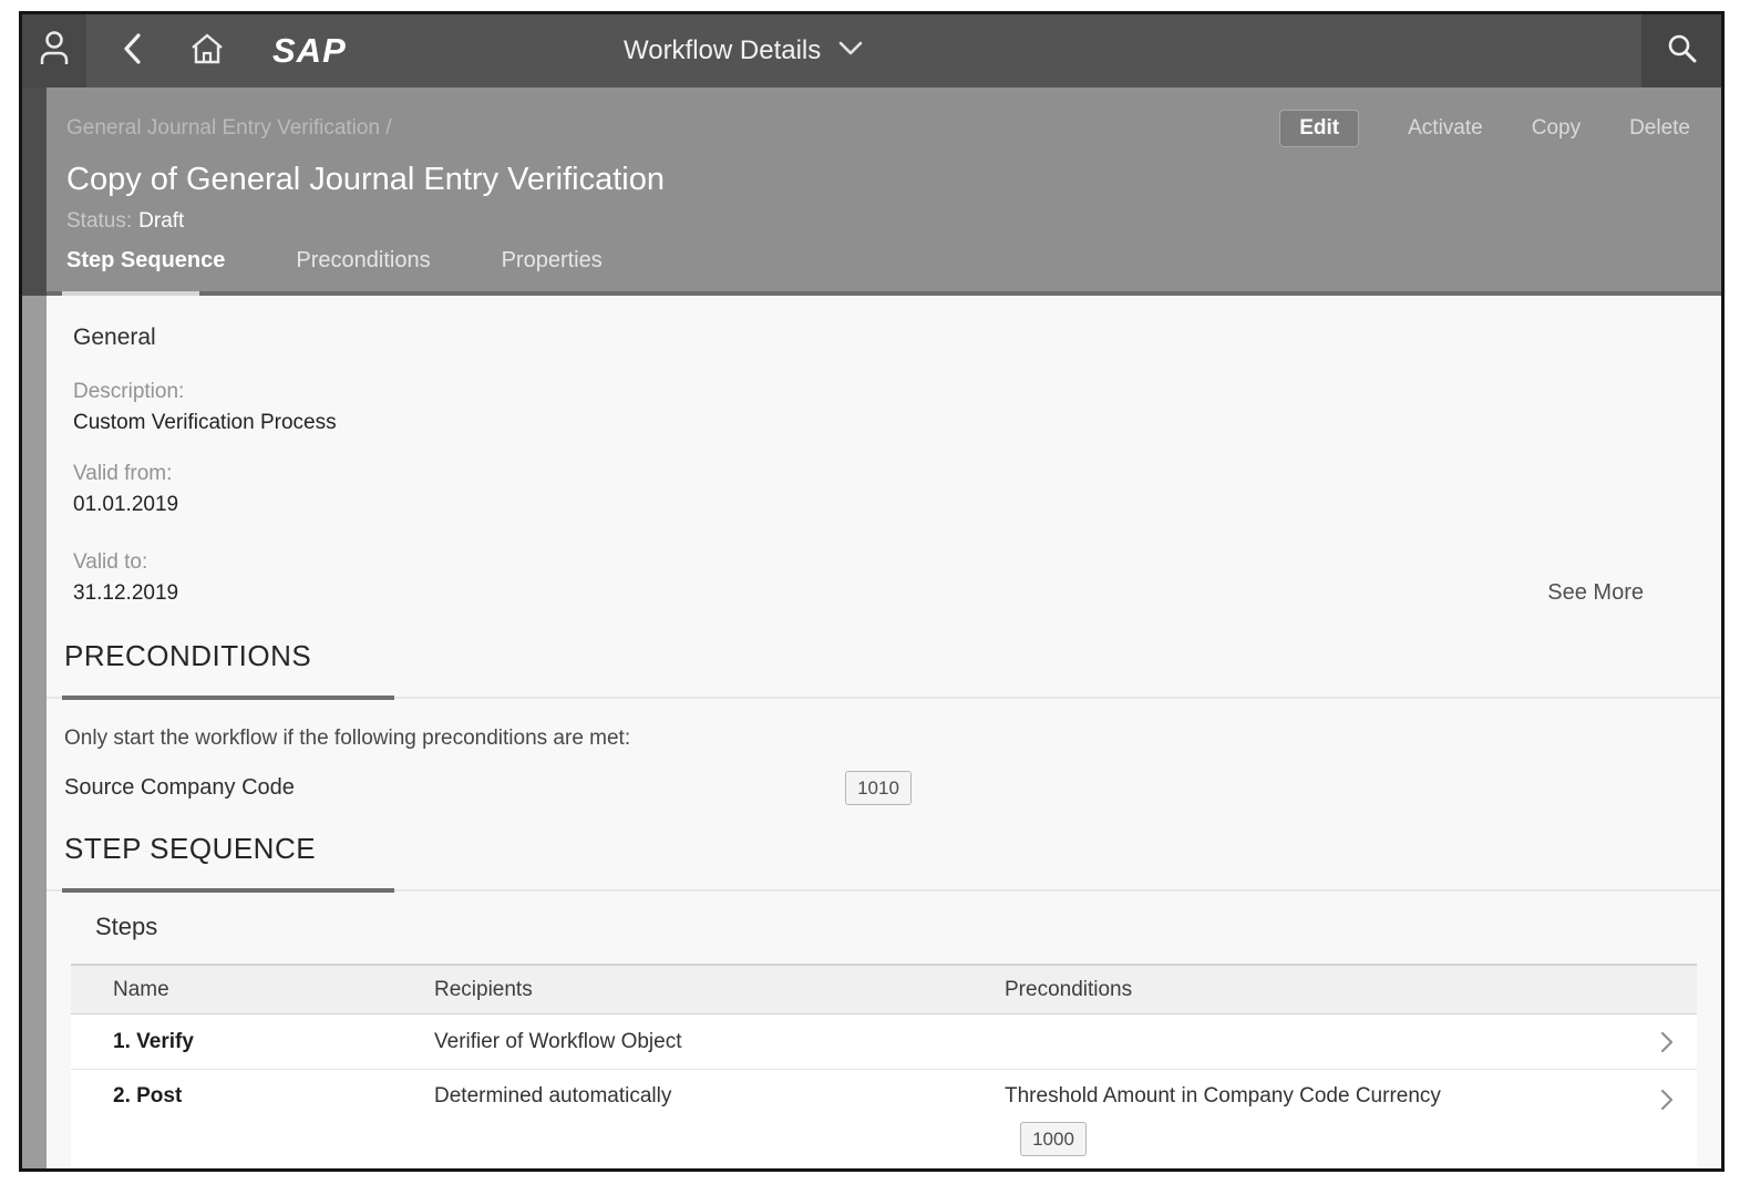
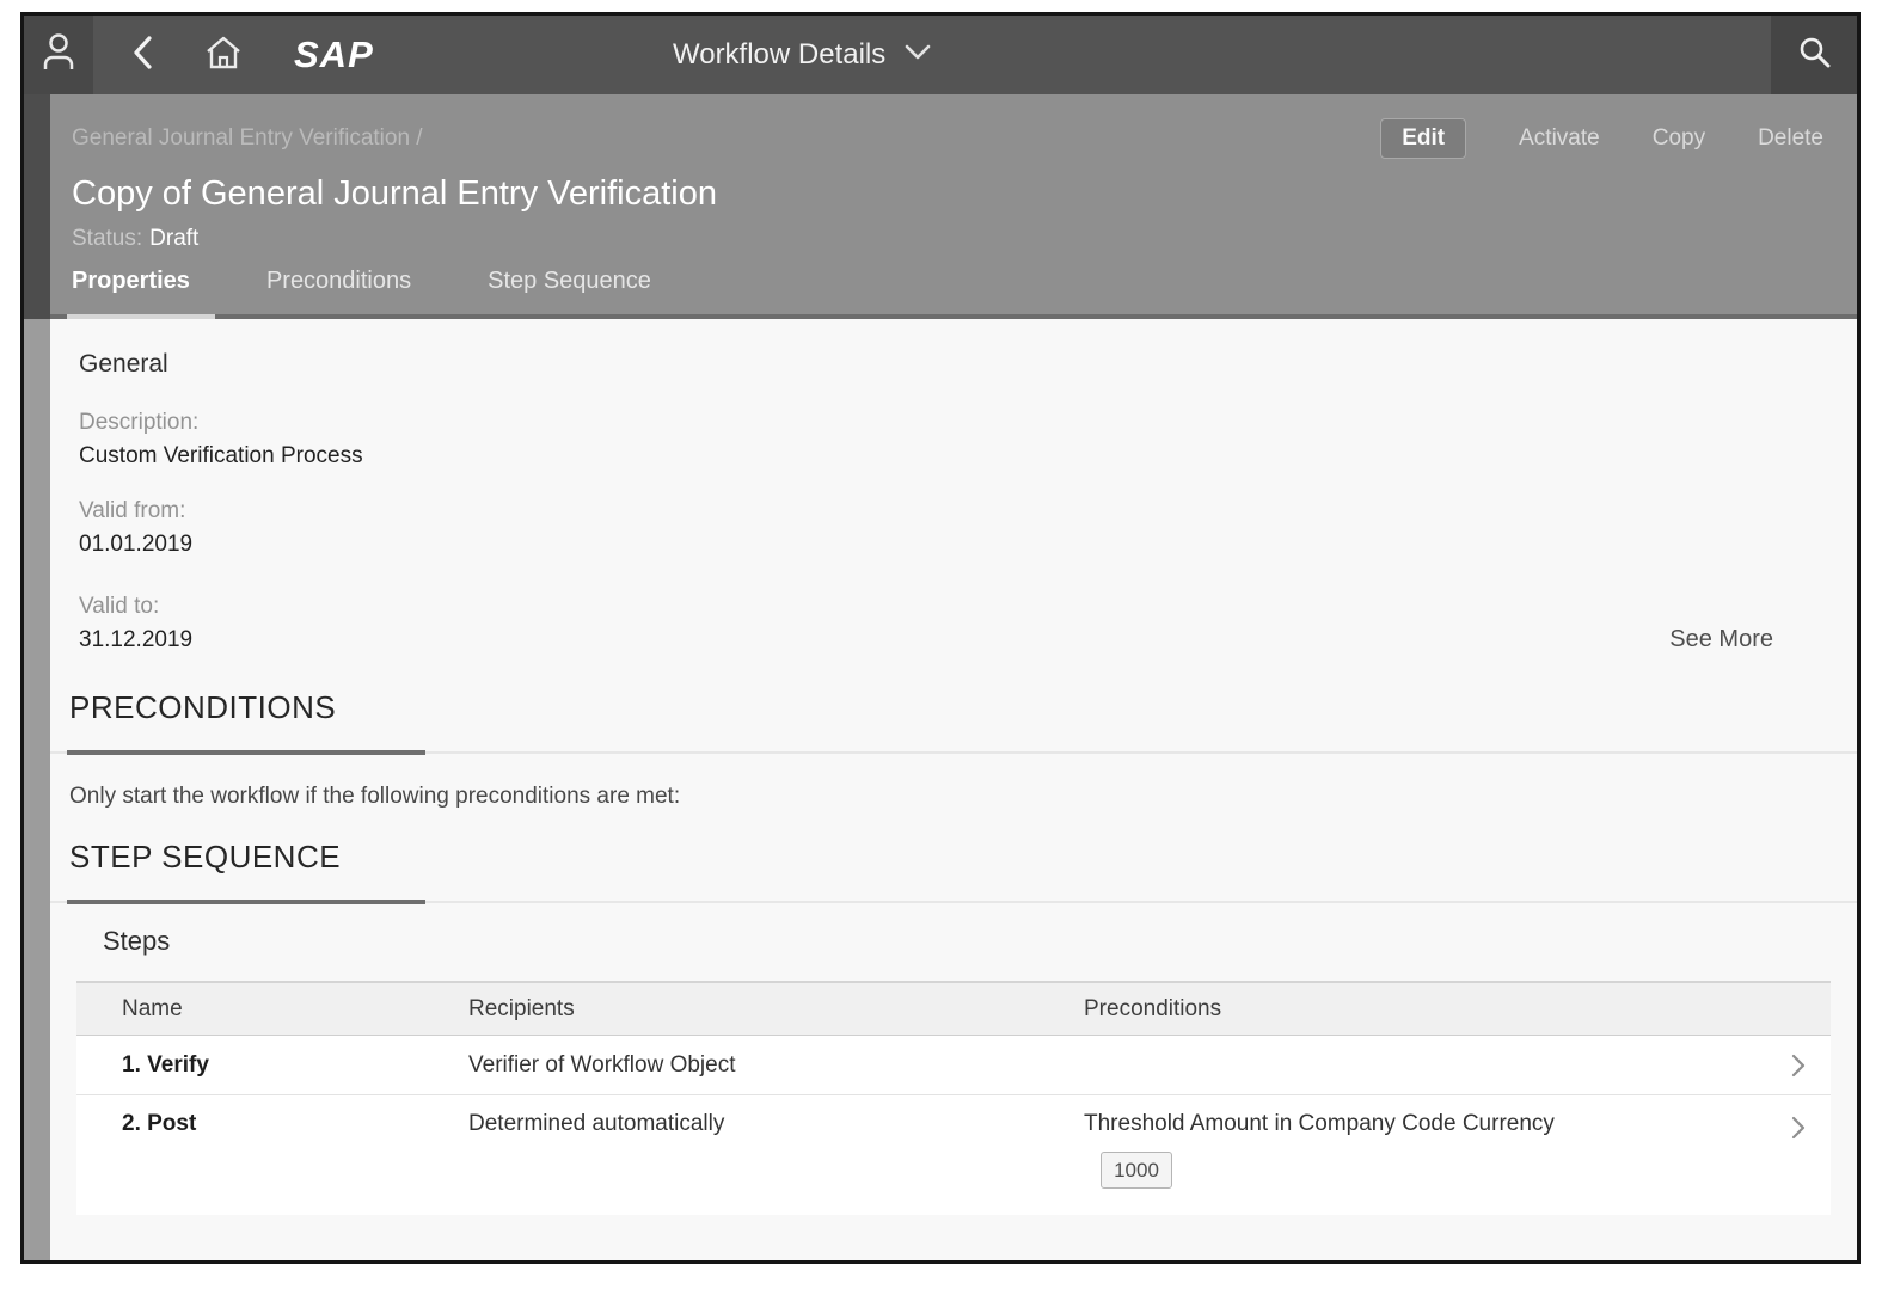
  SAP
  Workflow Details
  General Journal Entry Verification /
  Edit
  Activate
  Copy
  Delete
  Copy of General Journal Entry Verification
  Status: Draft
- Step Sequence
+ Properties
  Preconditions
- Properties
+ Step Sequence
  General
  Description:
  Custom Verification Process
  Valid from:
  01.01.2019
  Valid to:
  31.12.2019
  See More
  PRECONDITIONS
  Only start the workflow if the following preconditions are met:
- Source Company Code
- 1010
  STEP SEQUENCE
  Steps
  Name
  Recipients
  Preconditions
  1. Verify
  Verifier of Workflow Object
  2. Post
  Determined automatically
  Threshold Amount in Company Code Currency
  1000
